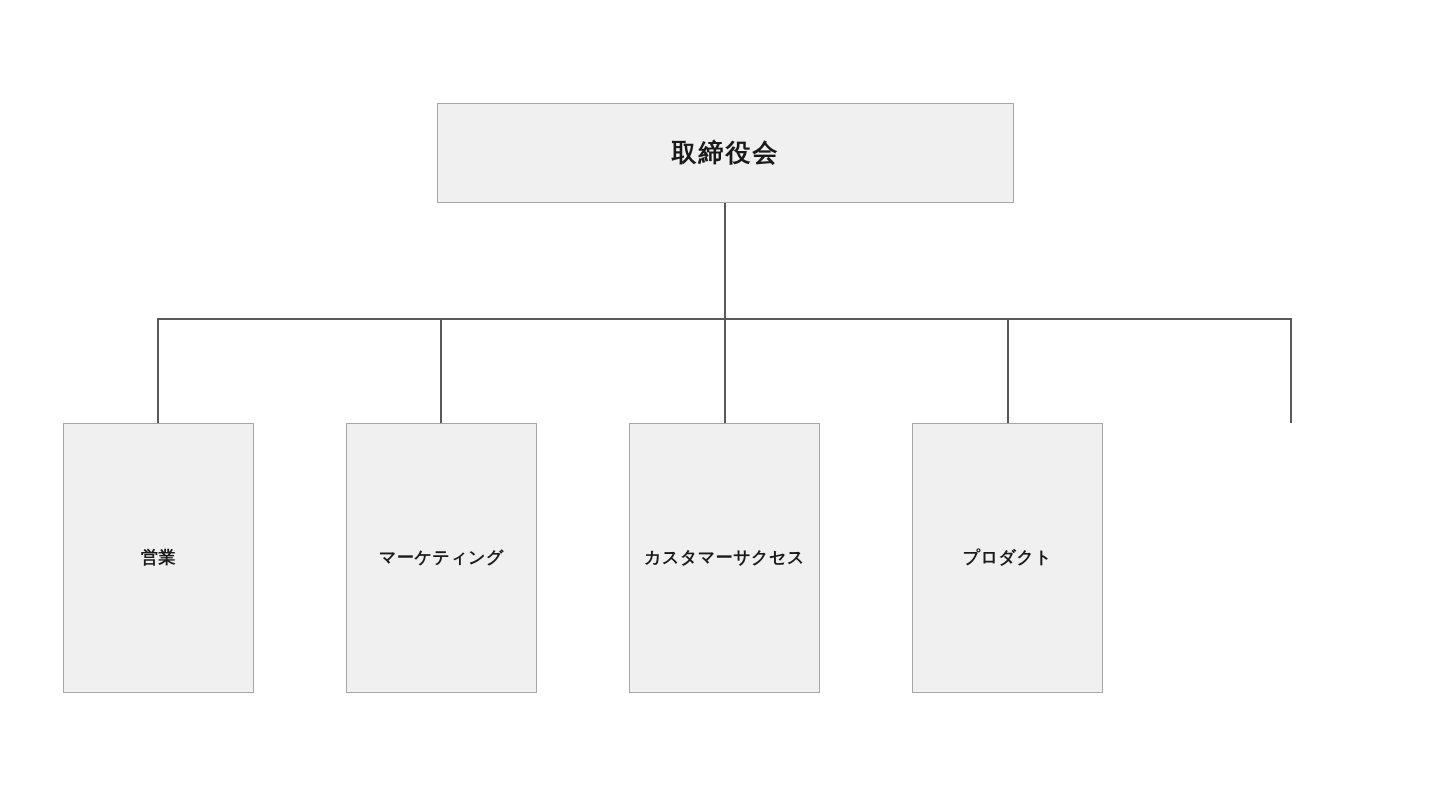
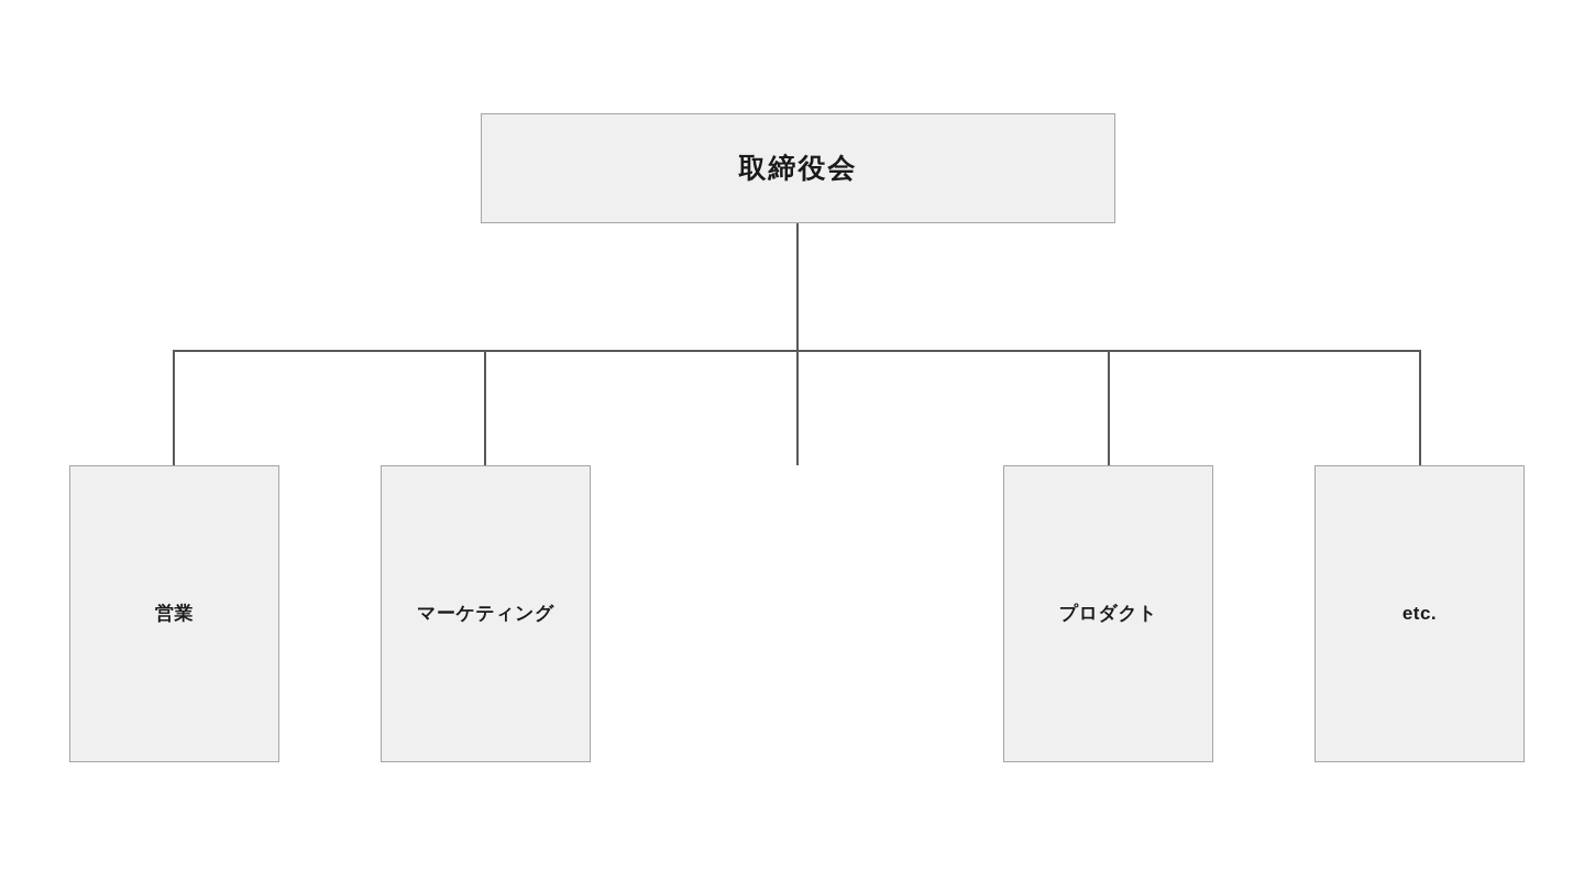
  取締役会
  営業
  マーケティング
- カスタマーサクセス
  プロダクト
+ etc.
